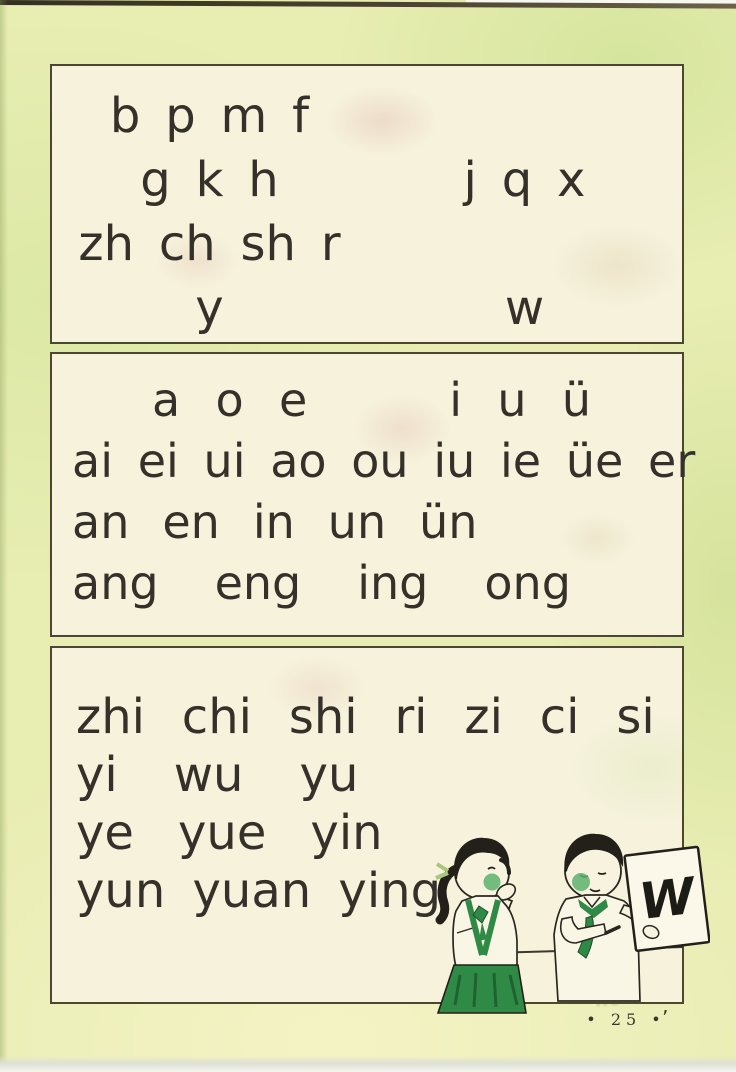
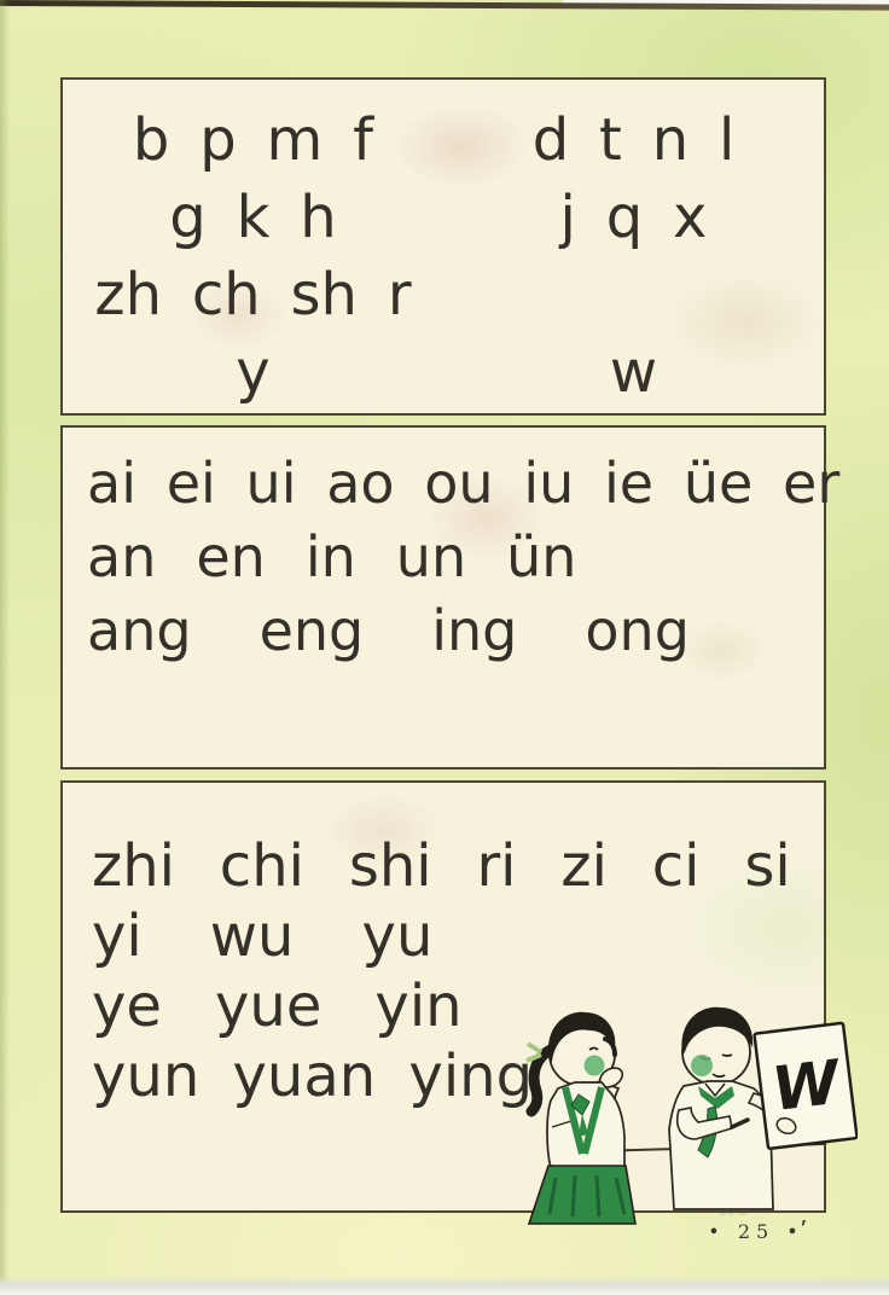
  b p m f
+ d t n l
  g k h
  j q x
  zh ch sh r
  y
  w
- a o e
- i u ü
  ai ei ui ao ou iu ie üe er
  an en in un ün
  ang eng ing ong
  zhi chi shi ri zi ci si
  yi wu yu
  ye yue yin
  yun yuan ying
  • 25 •
  ’
